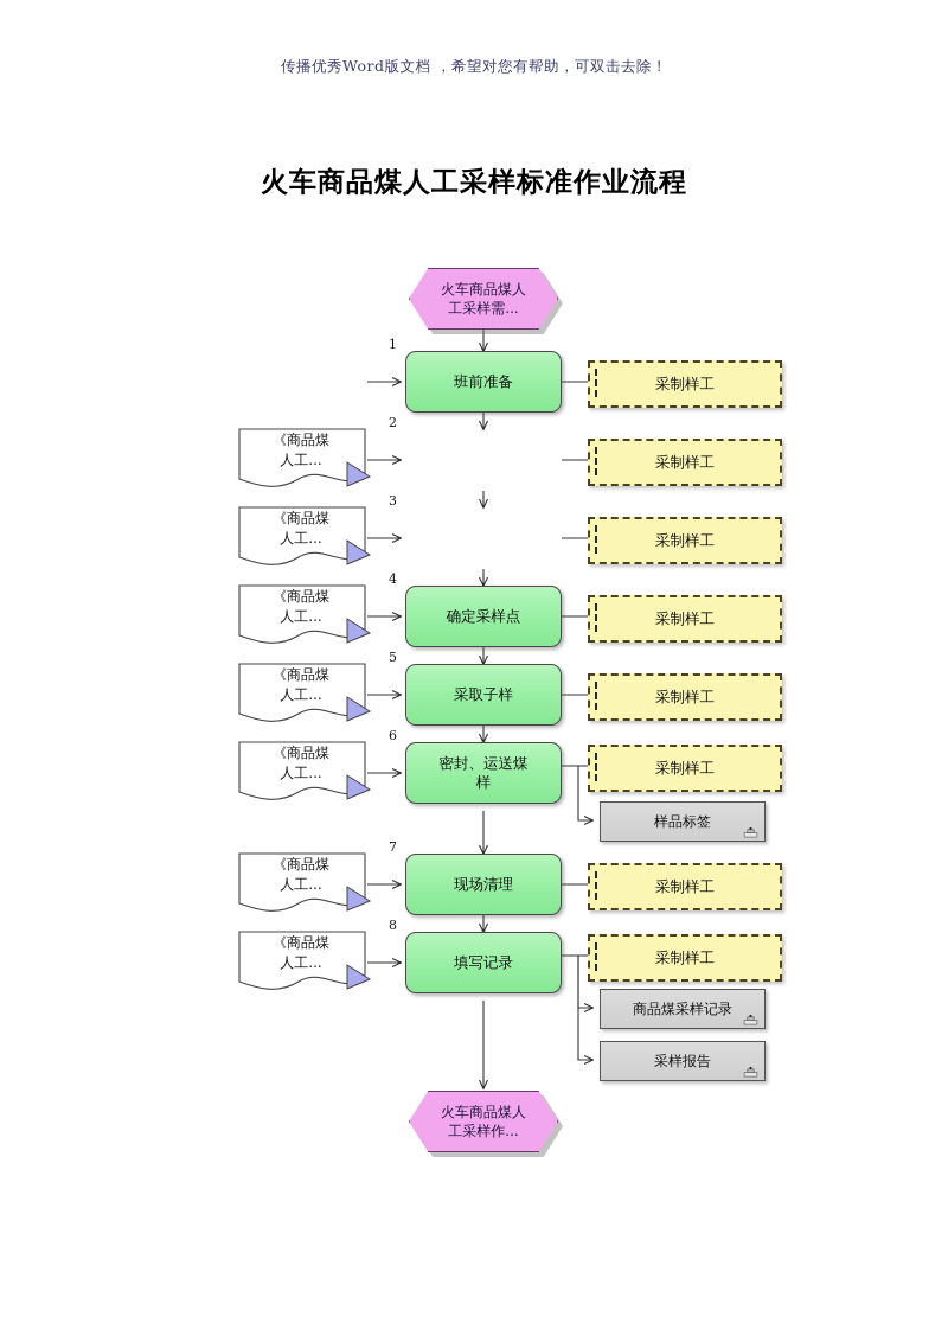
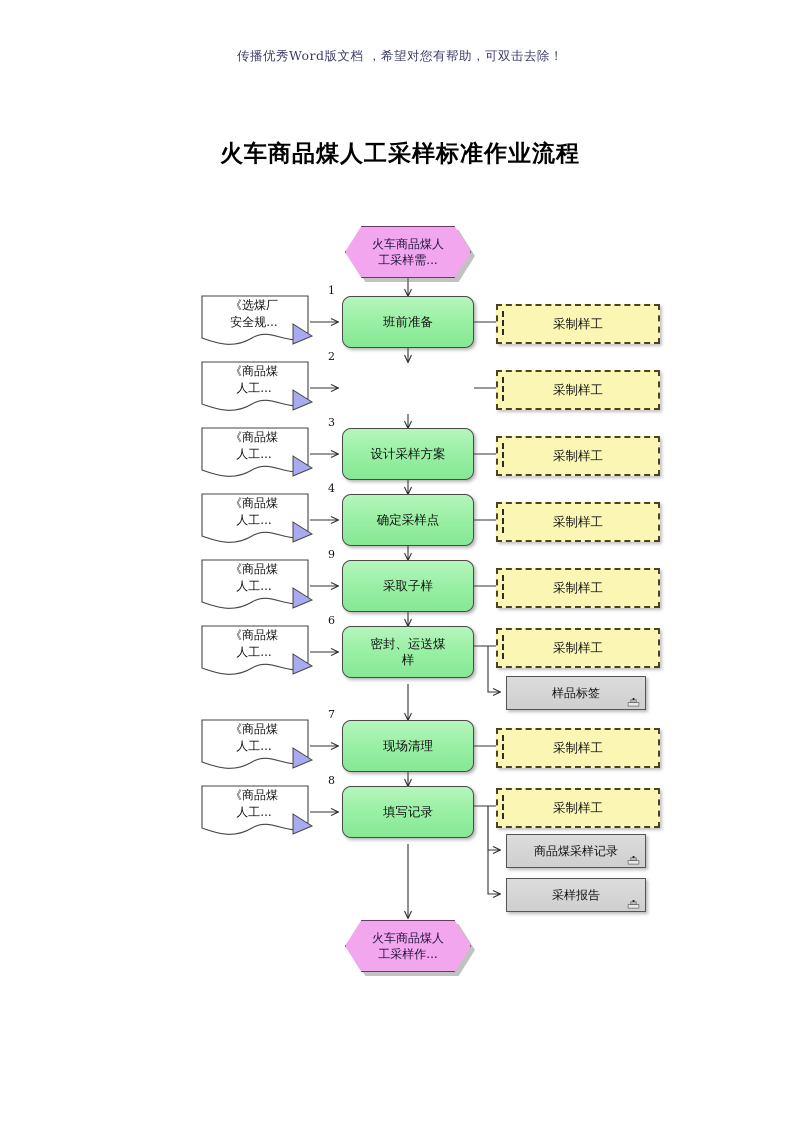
  传播优秀Word版文档 ，希望对您有帮助，可双击去除！
  火车商品煤人工采样标准作业流程
  火车商品煤人
  工采样需...
  1
+ 《选煤厂
+ 安全规...
  班前准备
  采制样工
  2
  《商品煤
  人工...
  采制样工
  3
  《商品煤
  人工...
+ 设计采样方案
  采制样工
  4
  《商品煤
  人工...
  确定采样点
  采制样工
- 5
+ 9
  《商品煤
  人工...
  采取子样
  采制样工
  6
  《商品煤
  人工...
  密封、运送煤
  样
  采制样工
  样品标签
  7
  《商品煤
  人工...
  现场清理
  采制样工
  8
  《商品煤
  人工...
  填写记录
  采制样工
  商品煤采样记录
  采样报告
  火车商品煤人
  工采样作...
